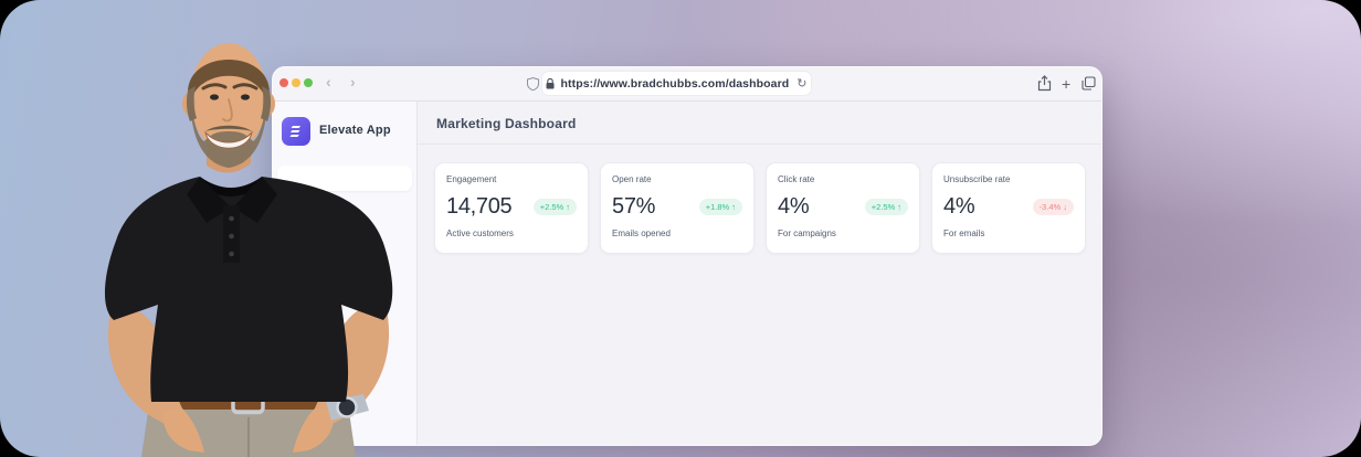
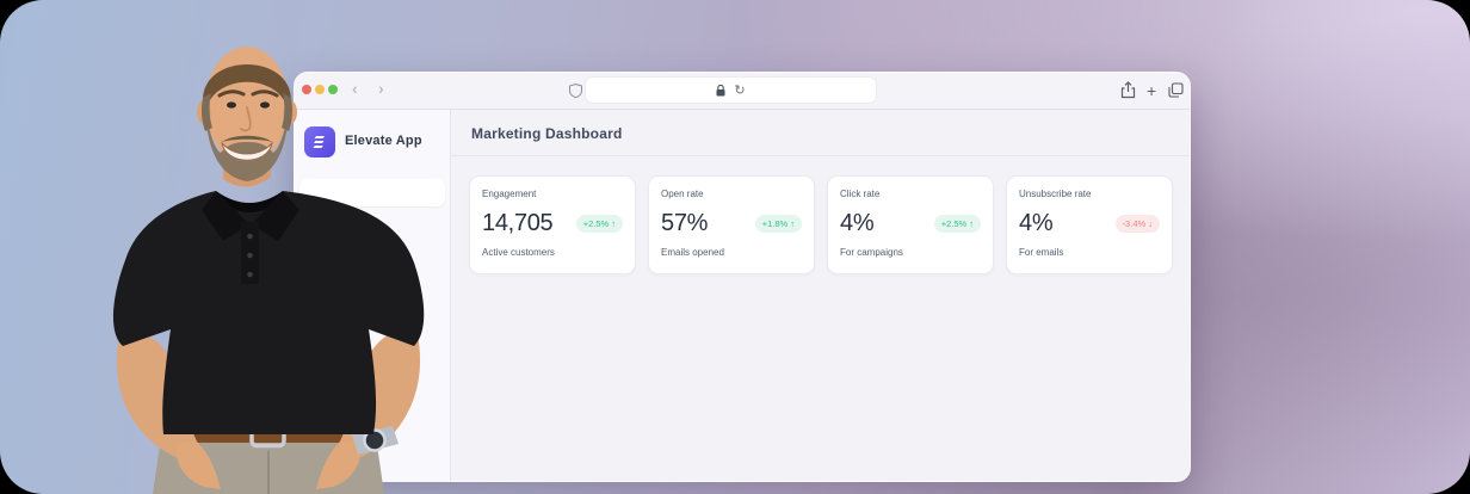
  ‹
  ›
- https://www.bradchubbs.com/dashboard
  ↻
  +
  Elevate App
  Marketing Dashboard
  Engagement
  14,705
  +2.5% ↑
  Active customers
  Open rate
  57%
  +1.8% ↑
  Emails opened
  Click rate
  4%
  +2.5% ↑
  For campaigns
  Unsubscribe rate
  4%
  -3.4% ↓
  For emails
